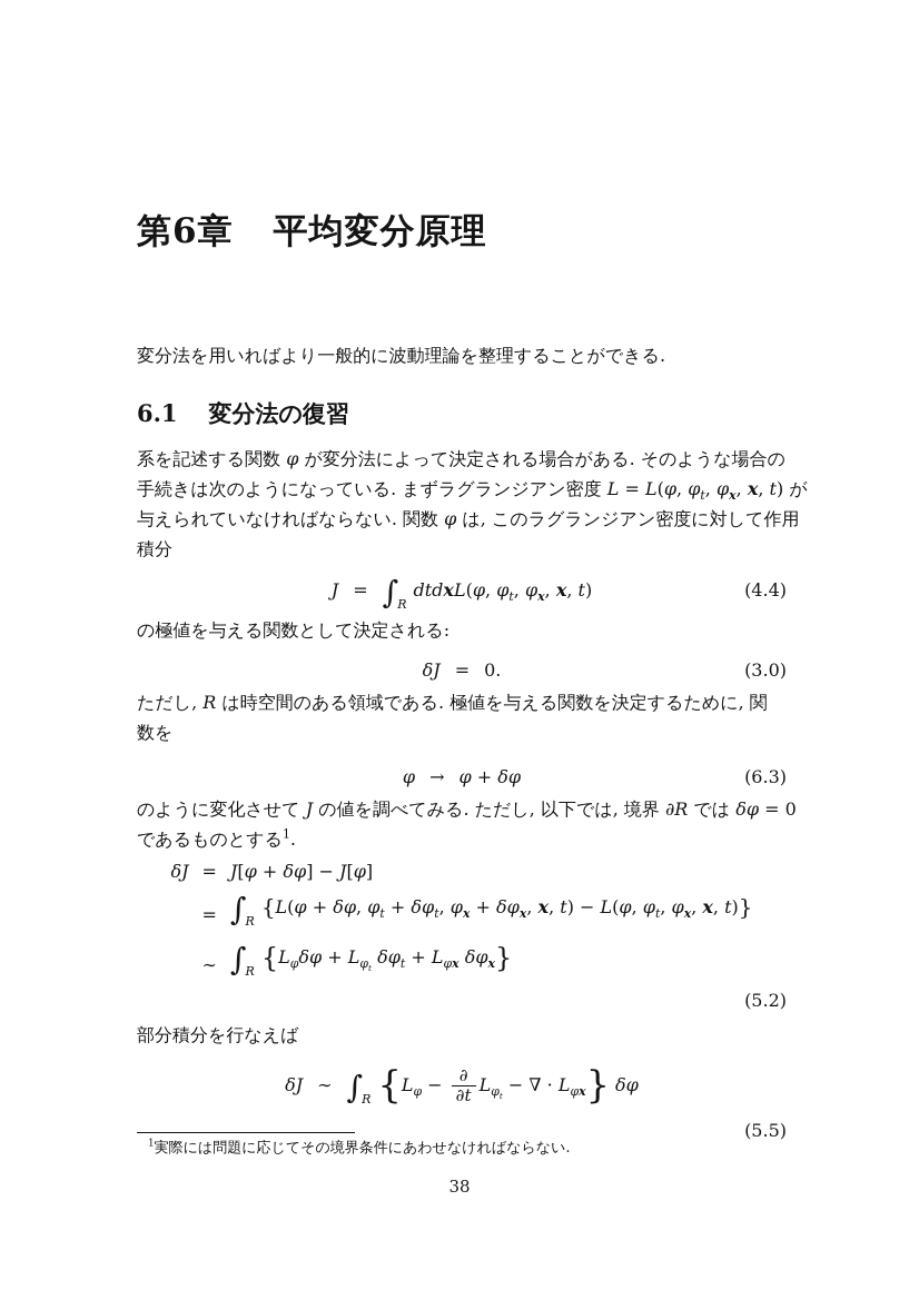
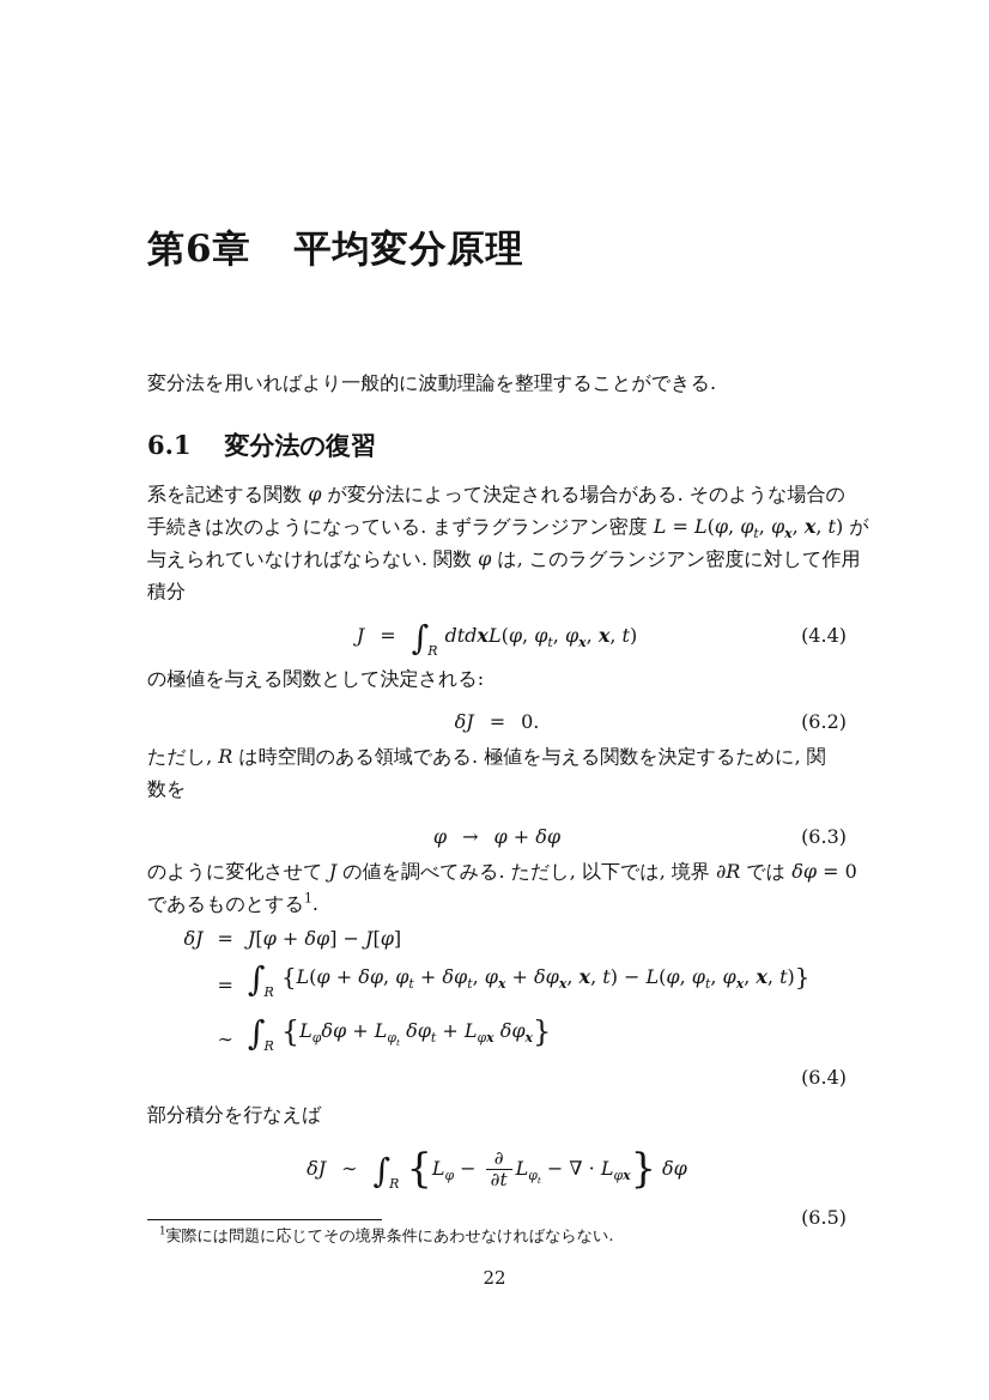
  第6章 平均変分原理
  変分法を用いればより一般的に波動理論を整理することができる.
  6.1 変分法の復習
  系を記述する関数 φ が変分法によって決定される場合がある. そのような場合の
  手続きは次のようになっている. まずラグランジアン密度 L = L(φ, φt, φx, x, t) が
  与えられていなければならない. 関数 φ は, このラグランジアン密度に対して作用
  積分
  J = ∫RdtdxL(φ, φt, φx, x, t)
  (4.4)
  の極値を与える関数として決定される:
  δJ = 0.
- (3.0)
+ (6.2)
  ただし, R は時空間のある領域である. 極値を与える関数を決定するために, 関
  数を
  φ → φ + δφ
  (6.3)
  のように変化させて J の値を調べてみる. ただし, 以下では, 境界 ∂R では δφ = 0
  であるものとする1.
  δJ
  =
  J[φ + δφ] − J[φ]
  =
  ∫R{L(φ + δφ, φt + δφt, φx + δφx, x, t) − L(φ, φt, φx, x, t)}
  ∼
  ∫R{Lφδφ + Lφt δφt + Lφx δφx}
- (5.2)
+ (6.4)
  部分積分を行なえば
  δJ ∼ ∫R{Lφ −
  ∂
  ∂t
  Lφt − ∇ · Lφx} δφ
- (5.5)
+ (6.5)
  1実際には問題に応じてその境界条件にあわせなければならない.
- 38
+ 22
